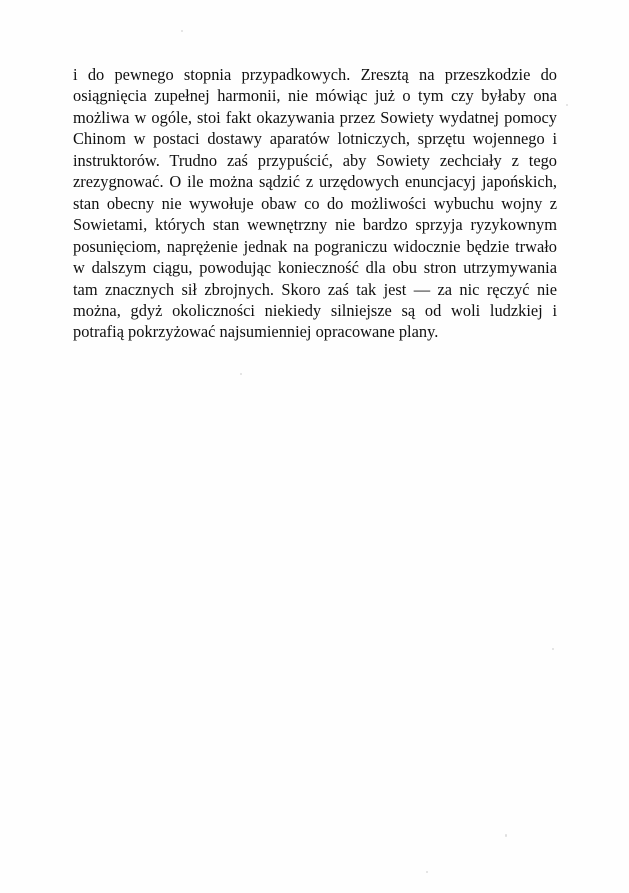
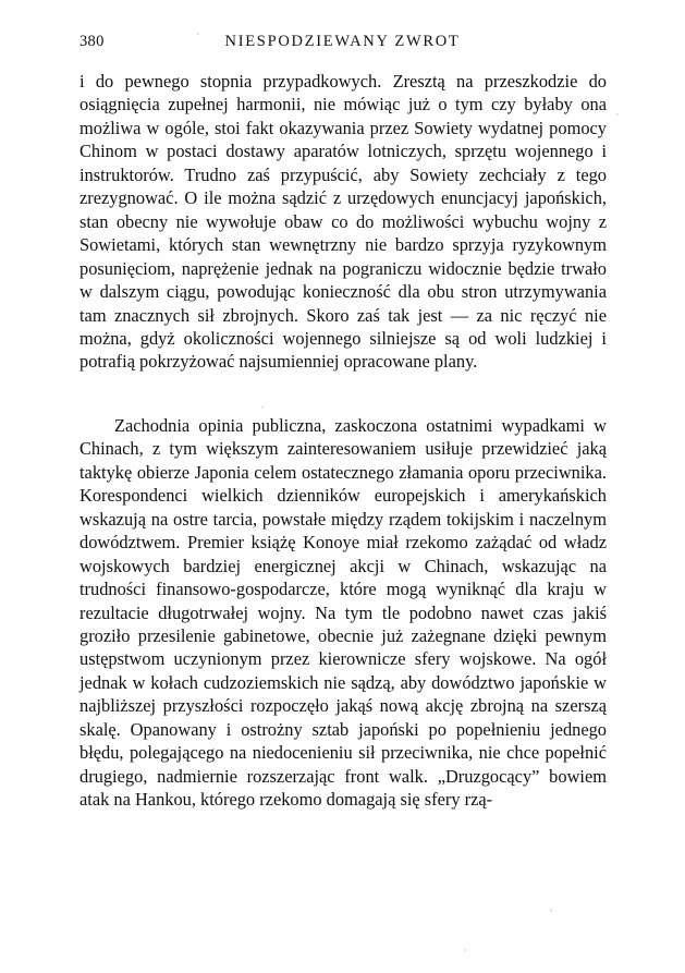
+ 380
+ NIESPODZIEWANY ZWROT
- i do pewnego stopnia przypadkowych. Zresztą na przeszkodzie do osiągnięcia zupełnej harmonii, nie mówiąc już o tym czy byłaby ona możliwa w ogóle, stoi fakt okazywania przez Sowiety wydatnej pomocy Chinom w postaci dostawy aparatów lotniczych, sprzętu wojennego i instruktorów. Trudno zaś przypuścić, aby Sowiety zechciały z tego zrezygnować. O ile można sądzić z urzędowych enuncjacyj japońskich, stan obecny nie wywołuje obaw co do możliwości wybuchu wojny z Sowietami, których stan wewnętrzny nie bardzo sprzyja ryzykownym posunięciom, naprężenie jednak na pograniczu widocznie będzie trwało w dalszym ciągu, powodując konieczność dla obu stron utrzymywania tam znacznych sił zbrojnych. Skoro zaś tak jest — za nic ręczyć nie można, gdyż okoliczności niekiedy silniejsze są od woli ludzkiej i potrafią pokrzyżować najsumienniej opracowane plany.
+ i do pewnego stopnia przypadkowych. Zresztą na przeszkodzie do osiągnięcia zupełnej harmonii, nie mówiąc już o tym czy byłaby ona możliwa w ogóle, stoi fakt okazywania przez Sowiety wydatnej pomocy Chinom w postaci dostawy aparatów lotniczych, sprzętu wojennego i instruktorów. Trudno zaś przypuścić, aby Sowiety zechciały z tego zrezygnować. O ile można sądzić z urzędowych enuncjacyj japońskich, stan obecny nie wywołuje obaw co do możliwości wybuchu wojny z Sowietami, których stan wewnętrzny nie bardzo sprzyja ryzykownym posunięciom, naprężenie jednak na pograniczu widocznie będzie trwało w dalszym ciągu, powodując konieczność dla obu stron utrzymywania tam znacznych sił zbrojnych. Skoro zaś tak jest — za nic ręczyć nie można, gdyż okoliczności wojennego silniejsze są od woli ludzkiej i potrafią pokrzyżować najsumienniej opracowane plany.
+ Zachodnia opinia publiczna, zaskoczona ostatnimi wypadkami w Chinach, z tym większym zainteresowaniem usiłuje przewidzieć jaką taktykę obierze Japonia celem ostatecznego złamania oporu przeciwnika. Korespondenci wielkich dzienników europejskich i amerykańskich wskazują na ostre tarcia, powstałe między rządem tokijskim i naczelnym dowództwem. Premier książę Konoye miał rzekomo zażądać od władz wojskowych bardziej energicznej akcji w Chinach, wskazując na trudności finansowo-gospodarcze, które mogą wyniknąć dla kraju w rezultacie długotrwałej wojny. Na tym tle podobno nawet czas jakiś groziło przesilenie gabinetowe, obecnie już zażegnane dzięki pewnym ustępstwom uczynionym przez kierownicze sfery wojskowe. Na ogół jednak w kołach cudzoziemskich nie sądzą, aby dowództwo japońskie w najbliższej przyszłości rozpoczęło jakąś nową akcję zbrojną na szerszą skalę. Opanowany i ostrożny sztab japoński po popełnieniu jednego błędu, polegającego na niedocenieniu sił przeciwnika, nie chce popełnić drugiego, nadmiernie rozszerzając front walk. „Druzgocący” bowiem atak na Hankou, którego rzekomo domagają się sfery rzą-
